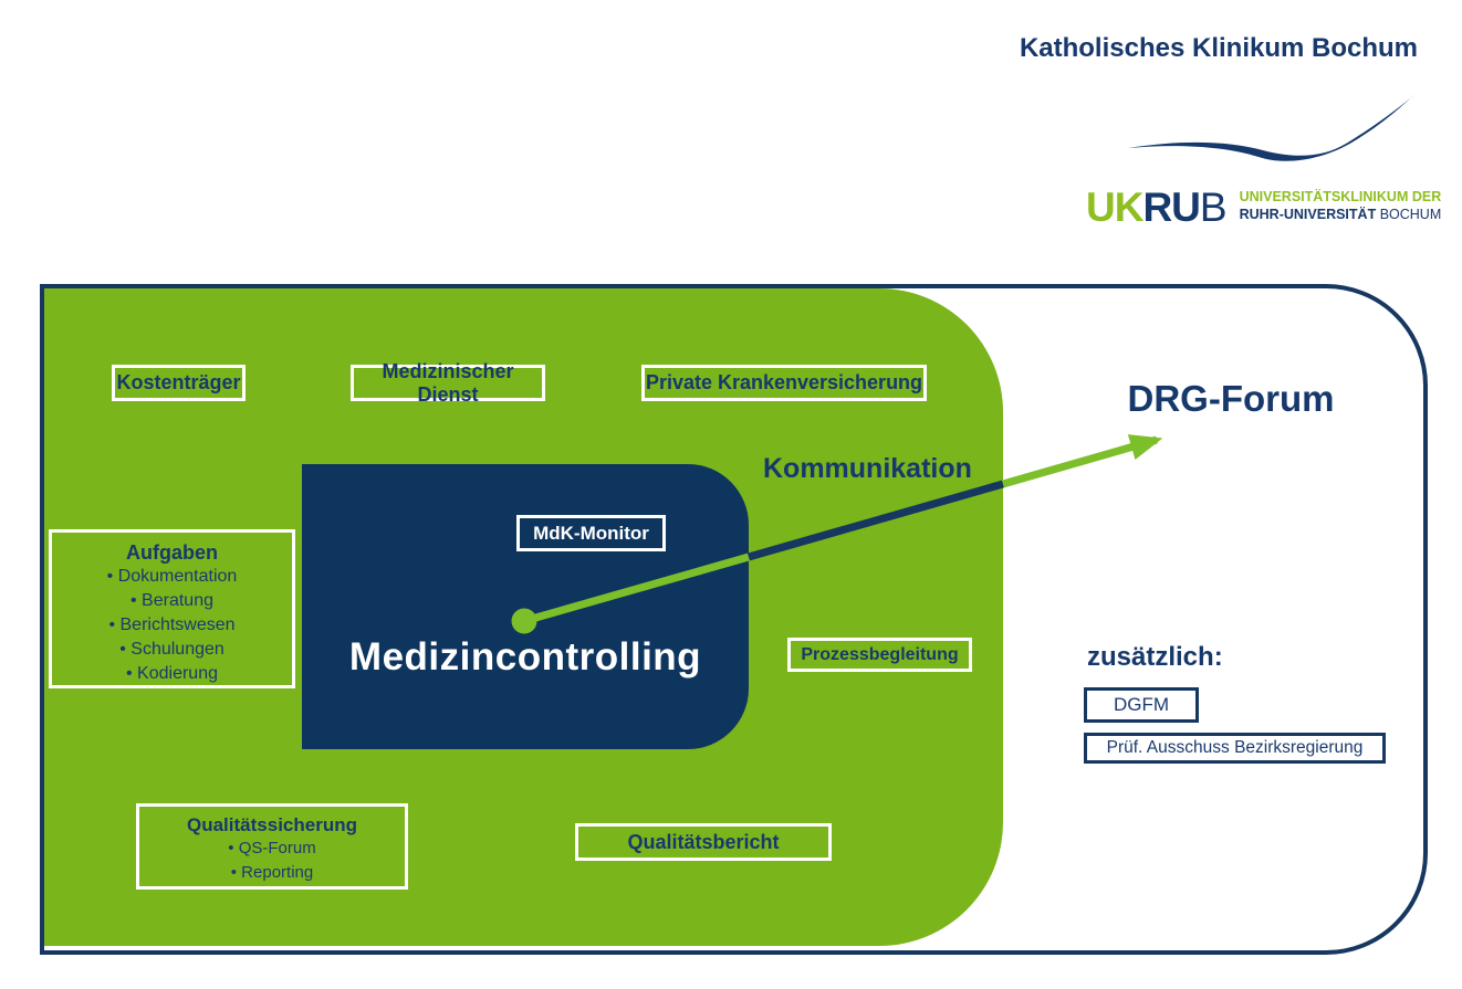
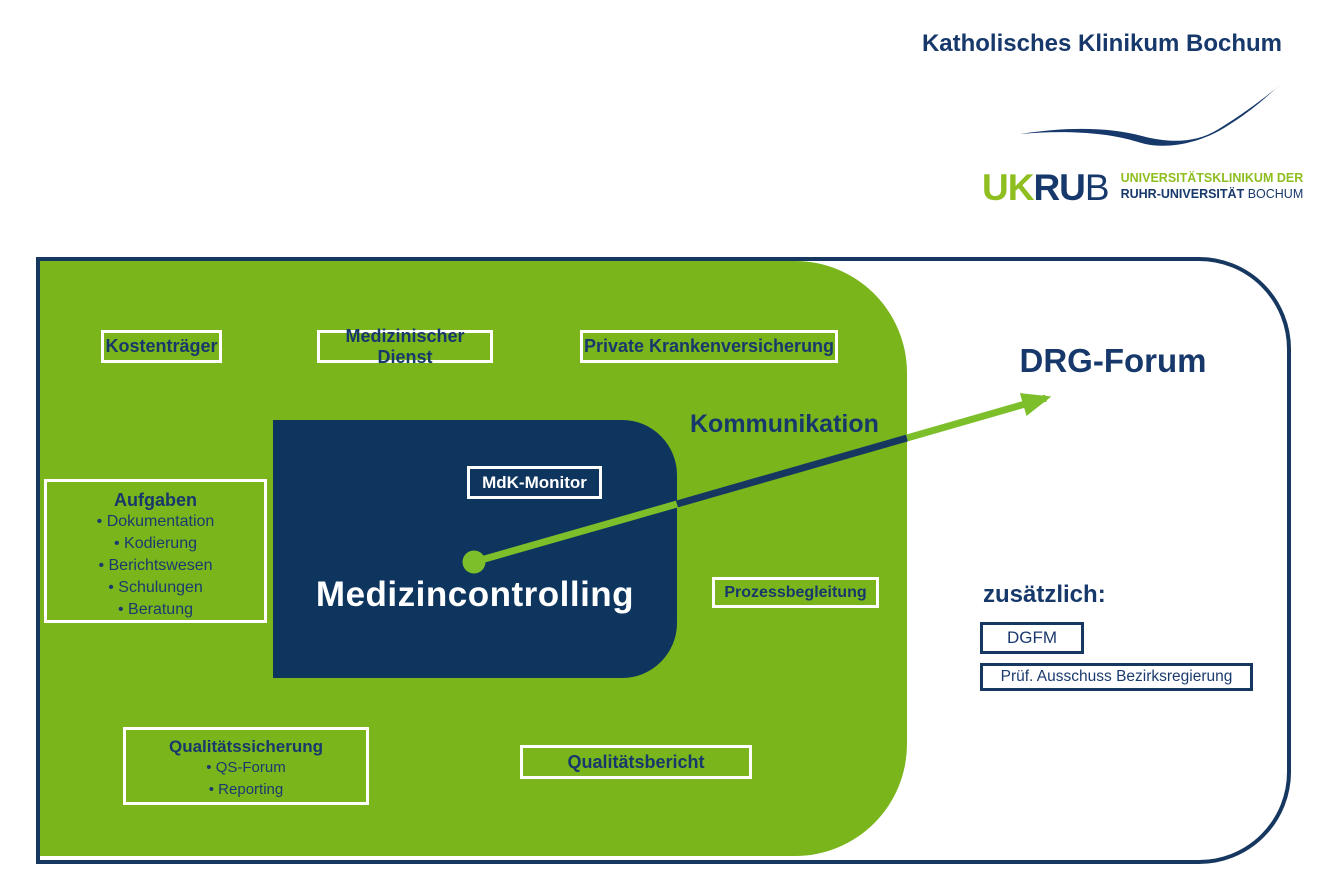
  Katholisches Klinikum Bochum
  UKRUB
  UNIVERSITÄTSKLINIKUM DER
  RUHR-UNIVERSITÄT BOCHUM
  Kostenträger
  Medizinischer Dienst
  Private Krankenversicherung
  Aufgaben
  • Dokumentation
- • Beratung
+ • Kodierung
  • Berichtswesen
  • Schulungen
- • Kodierung
+ • Beratung
  MdK-Monitor
  Medizincontrolling
  Kommunikation
  Prozessbegleitung
  Qualitätssicherung
  • QS-Forum
  • Reporting
  Qualitätsbericht
  DRG-Forum
  zusätzlich:
  DGFM
  Prüf. Ausschuss Bezirksregierung
